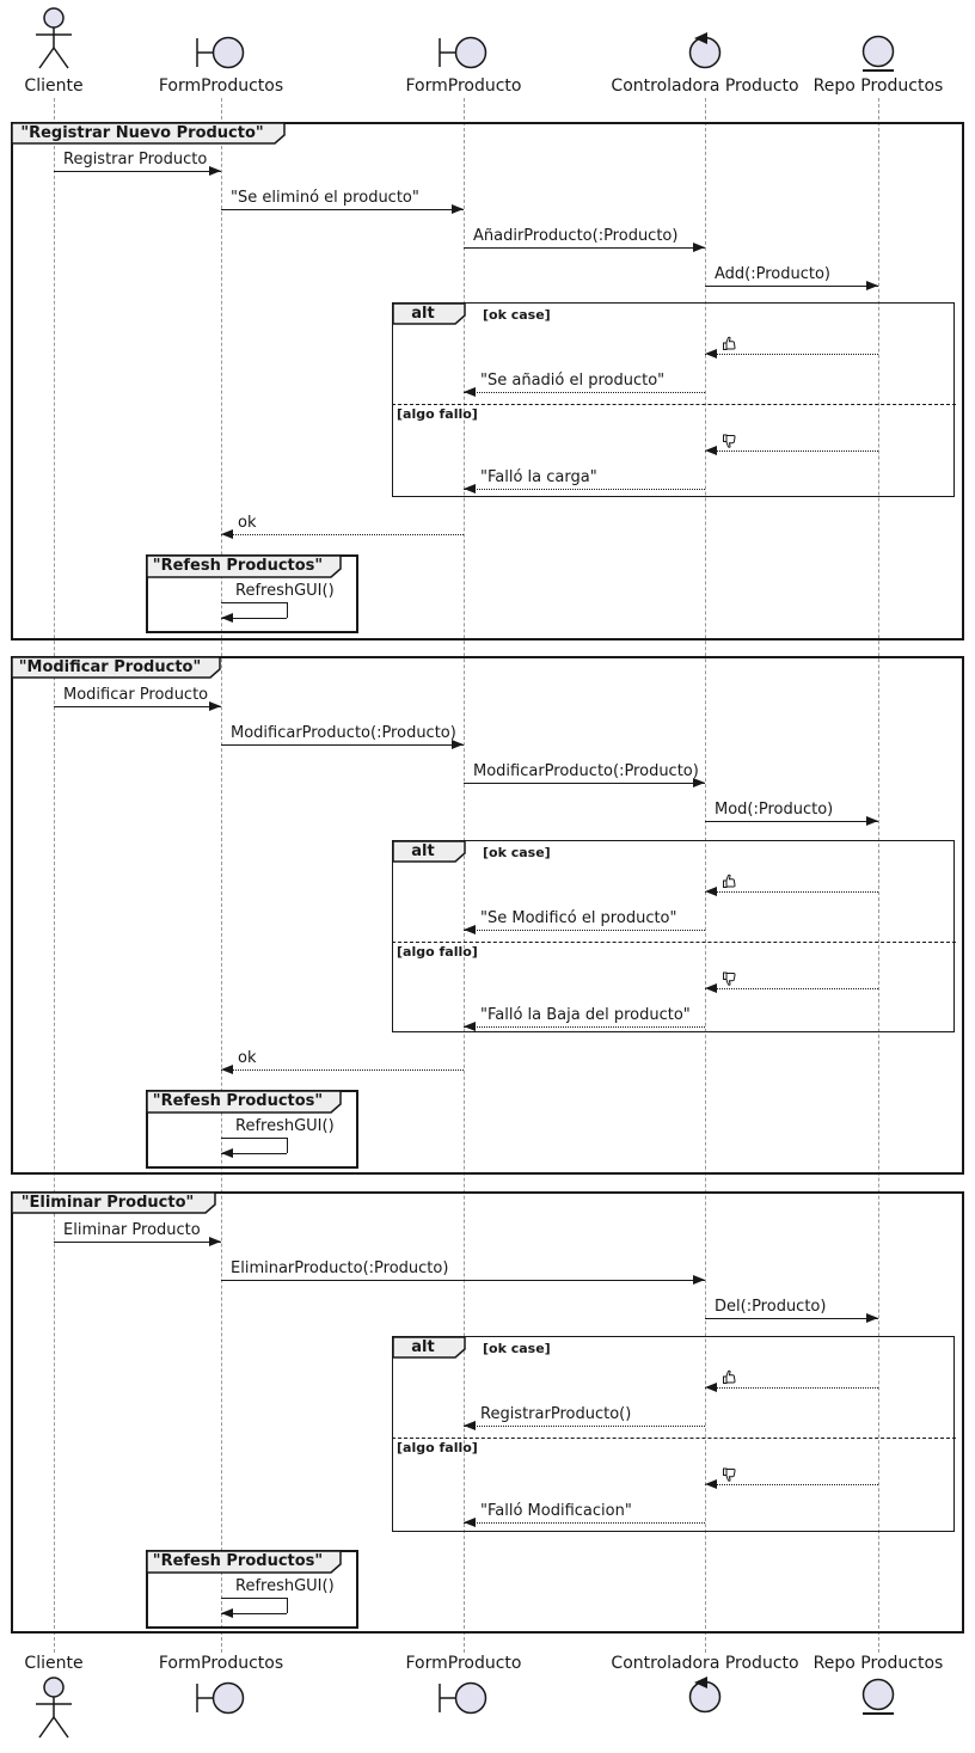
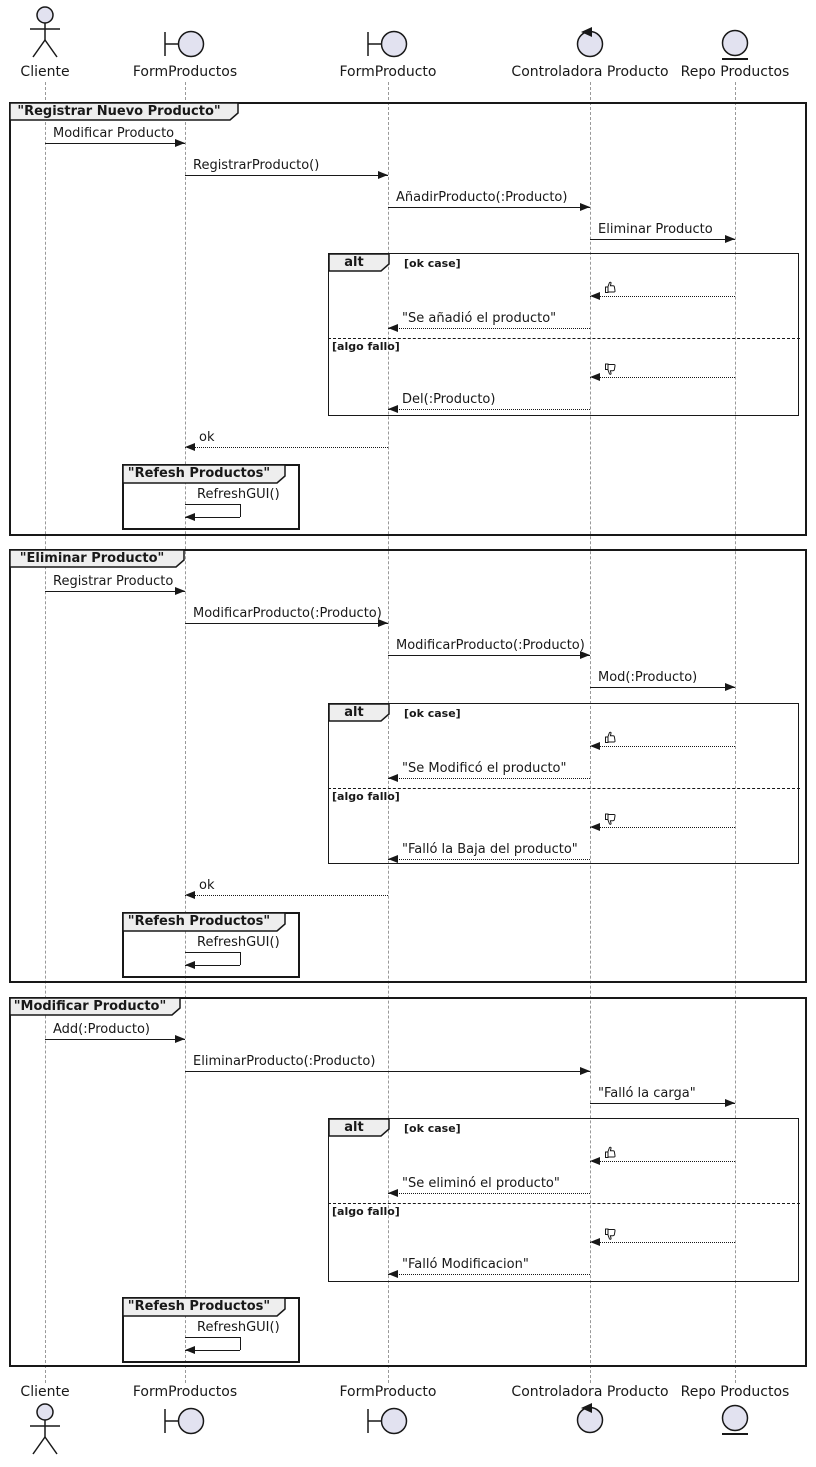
  Cliente
  Cliente
  FormProductos
  FormProductos
  FormProducto
  FormProducto
  Controladora Producto
  Controladora Producto
  Repo Productos
  Repo Productos
  "Registrar Nuevo Producto"
  alt
  [ok case]
  [algo fallo]
- Registrar Producto
+ Modificar Producto
- "Se eliminó el producto"
+ RegistrarProducto()
  AñadirProducto(:Producto)
- Add(:Producto)
+ Eliminar Producto
  "Se añadió el producto"
- "Falló la carga"
+ Del(:Producto)
  ok
  "Refesh Productos"
  RefreshGUI()
- "Modificar Producto"
+ "Eliminar Producto"
  alt
  [ok case]
  [algo fallo]
- Modificar Producto
+ Registrar Producto
  ModificarProducto(:Producto)
  ModificarProducto(:Producto)
  Mod(:Producto)
  "Se Modificó el producto"
  "Falló la Baja del producto"
  ok
  "Refesh Productos"
  RefreshGUI()
- "Eliminar Producto"
+ "Modificar Producto"
  alt
  [ok case]
  [algo fallo]
- Eliminar Producto
+ Add(:Producto)
  EliminarProducto(:Producto)
- Del(:Producto)
+ "Falló la carga"
- RegistrarProducto()
+ "Se eliminó el producto"
  "Falló Modificacion"
  "Refesh Productos"
  RefreshGUI()
